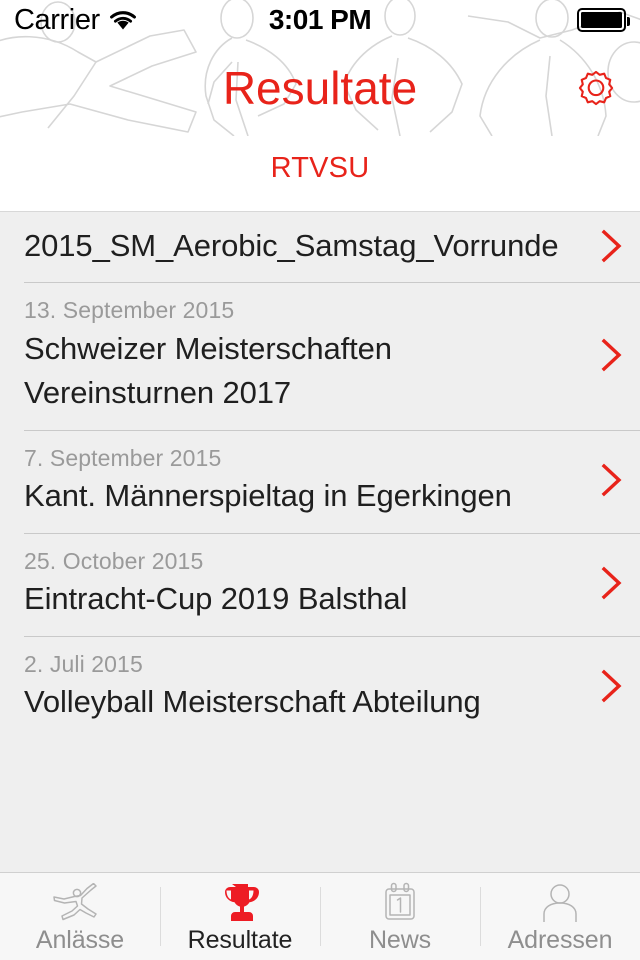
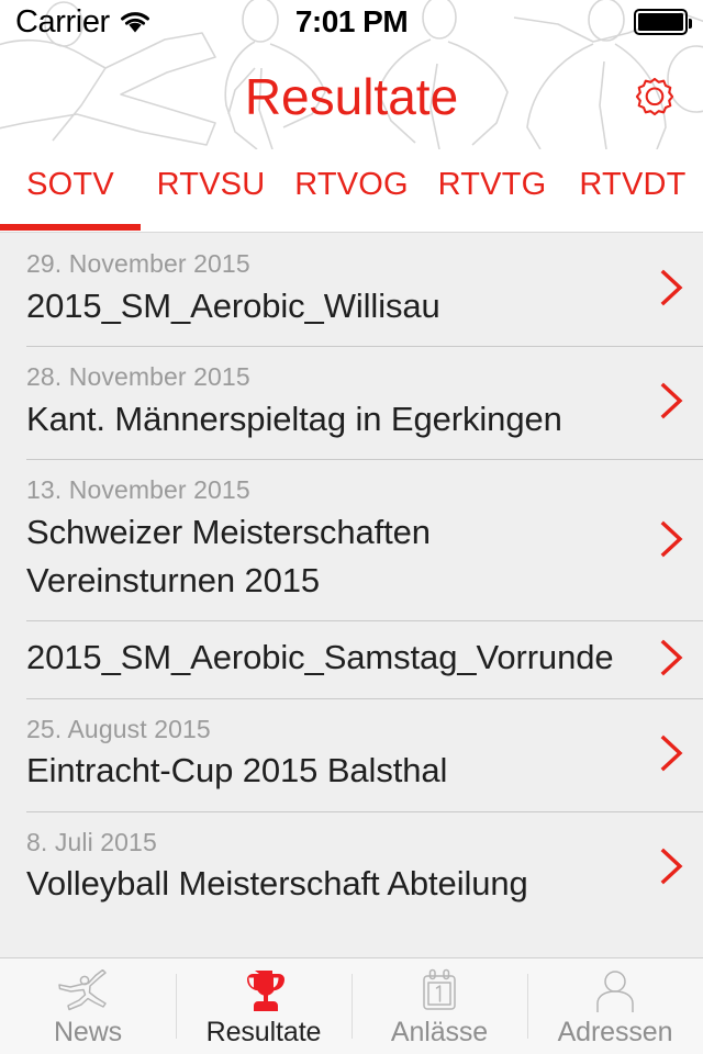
  Carrier
- 3:01 PM
+ 7:01 PM
  Resultate
+ SOTV
  RTVSU
+ RTVOG
+ RTVTG
+ RTVDT
+ 29. November 2015
+ 2015_SM_Aerobic_Willisau
+ 28. November 2015
- 2015_SM_Aerobic_Samstag_Vorrunde
+ Kant. Männerspieltag in Egerkingen
- 13. September 2015
+ 13. November 2015
- Schweizer Meisterschaften Vereinsturnen 2017
+ Schweizer Meisterschaften Vereinsturnen 2015
- 7. September 2015
- Kant. Männerspieltag in Egerkingen
+ 2015_SM_Aerobic_Samstag_Vorrunde
- 25. October 2015
+ 25. August 2015
- Eintracht-Cup 2019 Balsthal
+ Eintracht-Cup 2015 Balsthal
- 2. Juli 2015
+ 8. Juli 2015
  Volleyball Meisterschaft Abteilung
- Anlässe
+ News
  Resultate
- News
+ Anlässe
  Adressen
